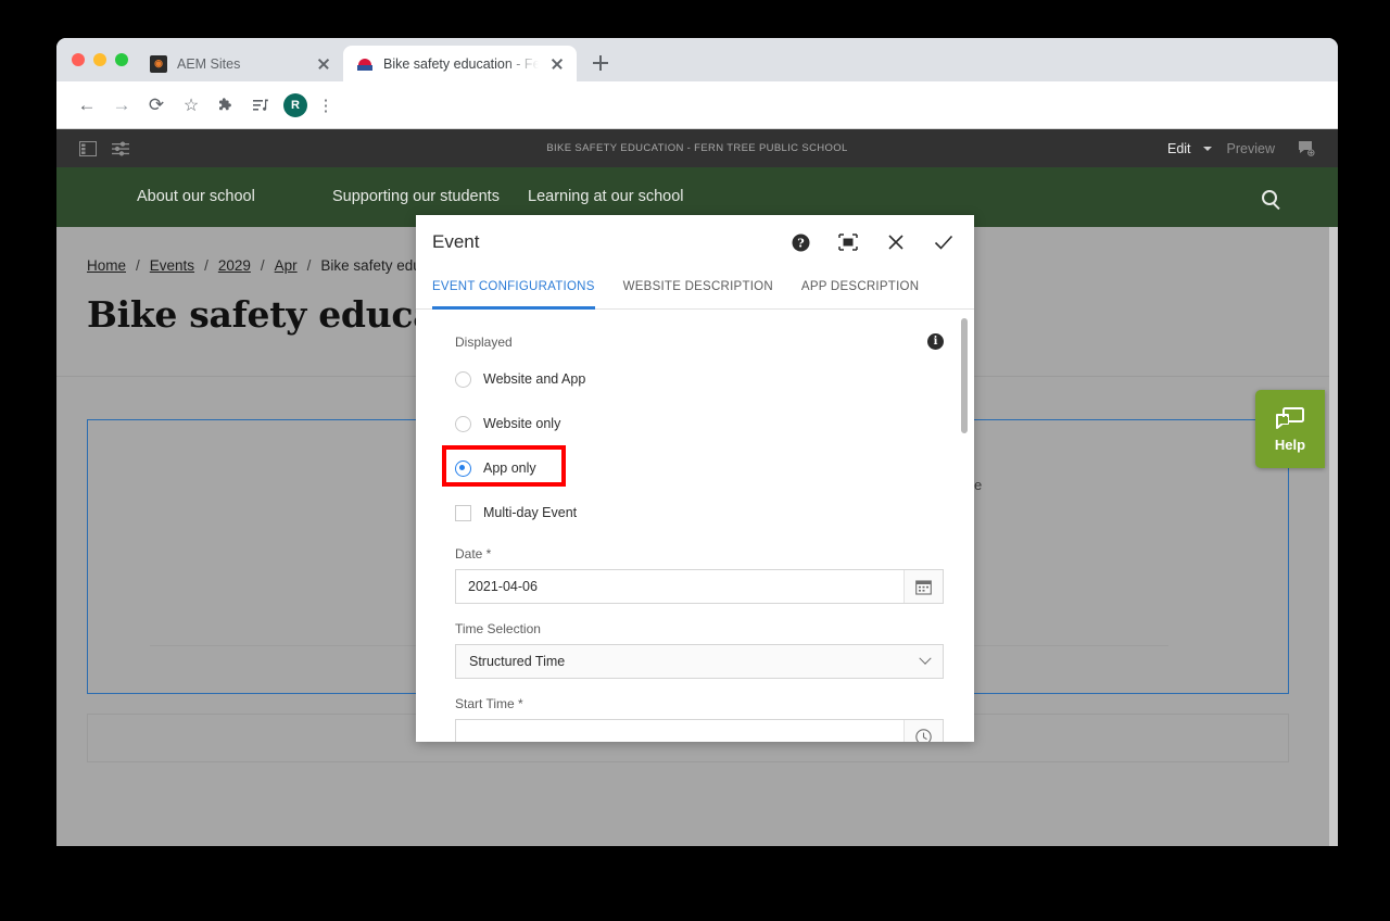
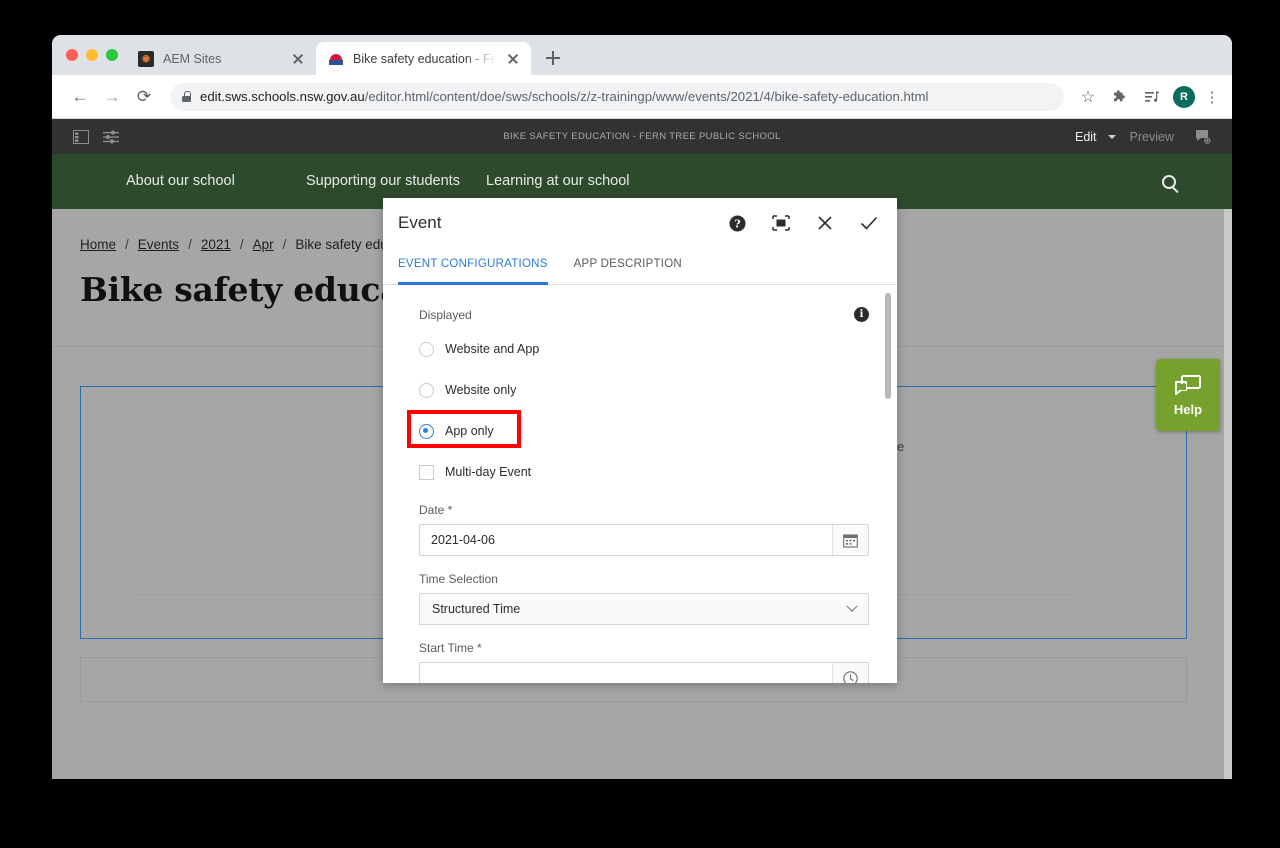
  ◉
  AEM Sites
  Bike safety education - Fe
  ←
  →
  ⟳
+ edit.sws.schools.nsw.gov.au/editor.html/content/doe/sws/schools/z/z-trainingp/www/events/2021/4/bike-safety-education.html
  ☆
  R
  ⋮
  BIKE SAFETY EDUCATION - FERN TREE PUBLIC SCHOOL
  Edit
  Preview
  About our school
  Supporting our students
  Learning at our school
  Home
  /
  Events
  /
- 2029
+ 2021
  /
  Apr
  /
  Bike safety educ
  e
  Help
  Event
  ?
  EVENT CONFIGURATIONS
- WEBSITE DESCRIPTION
  APP DESCRIPTION
  Displayed
  i
  Website and App
  Website only
  App only
  Multi-day Event
  Date *
  2021-04-06
  Time Selection
  Structured Time
  Start Time *
